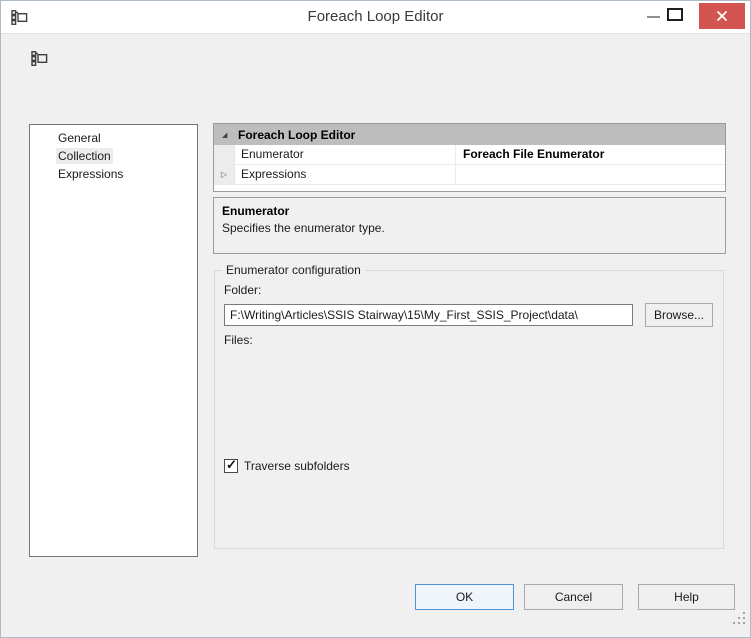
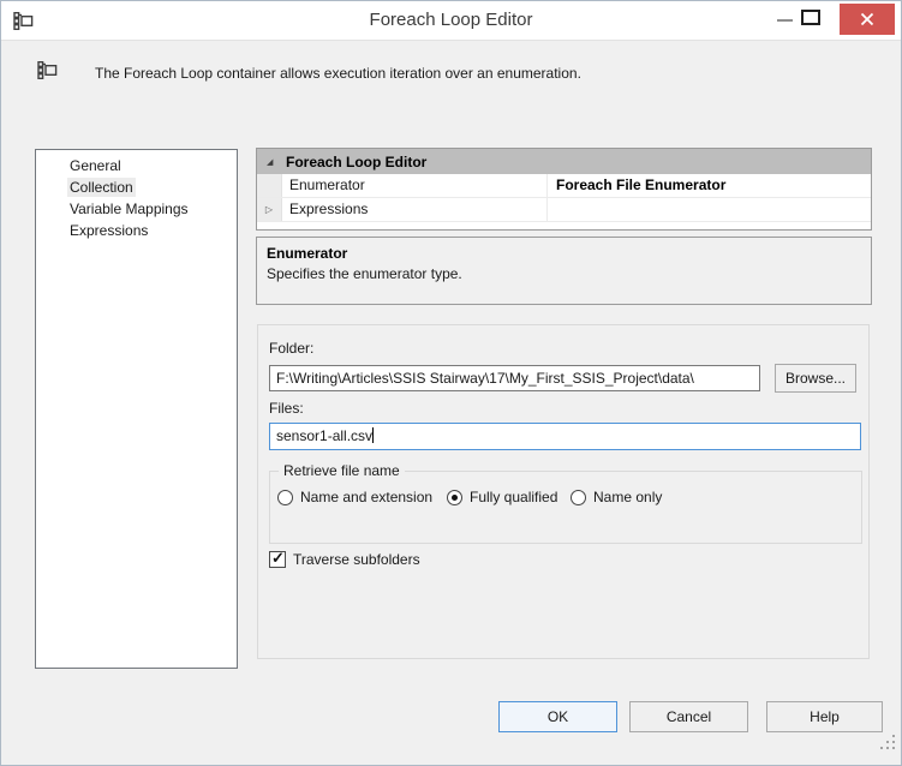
  Foreach Loop Editor
+ The Foreach Loop container allows execution iteration over an enumeration.
  General
  Collection
+ Variable Mappings
  Expressions
  Foreach Loop Editor
  Enumerator
  Foreach File Enumerator
  ▷
  Expressions
  Enumerator
  Specifies the enumerator type.
- Enumerator configuration
  Folder:
- F:\Writing\Articles\SSIS Stairway\15\My_First_SSIS_Project\data\
+ F:\Writing\Articles\SSIS Stairway\17\My_First_SSIS_Project\data\
  Browse...
  Files:
+ sensor1-all.csv
+ Retrieve file name
+ Name and extension
+ Fully qualified
+ Name only
  ✓
  Traverse subfolders
  OK
  Cancel
  Help
